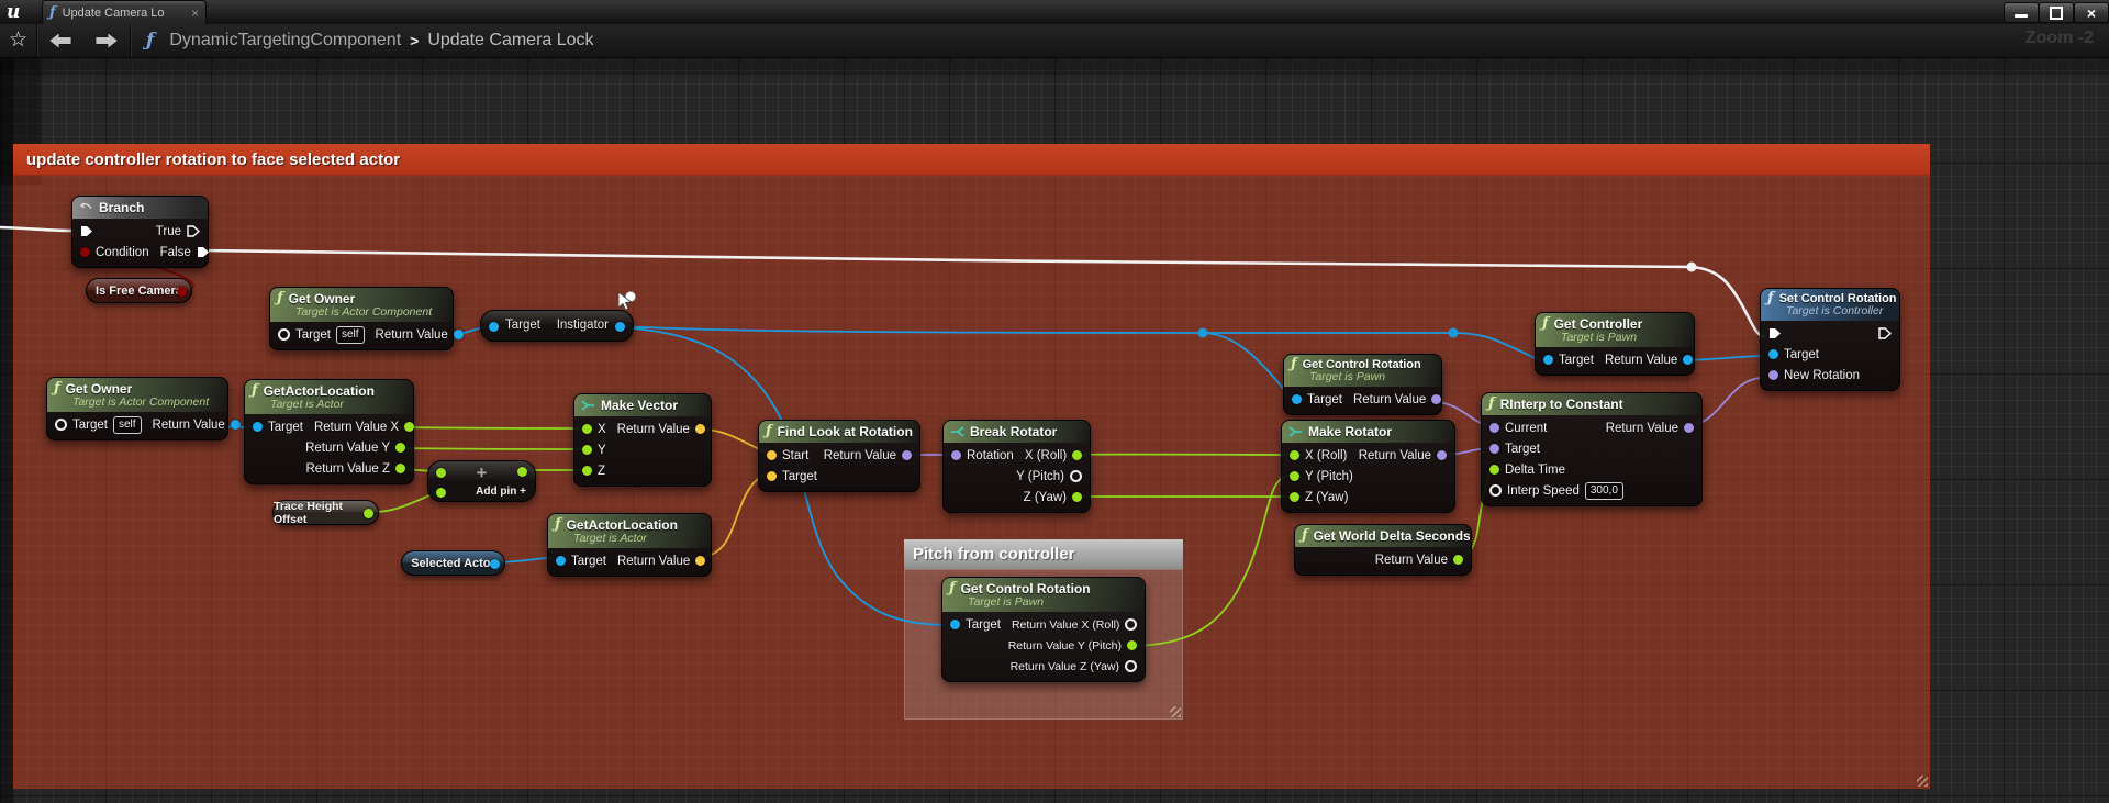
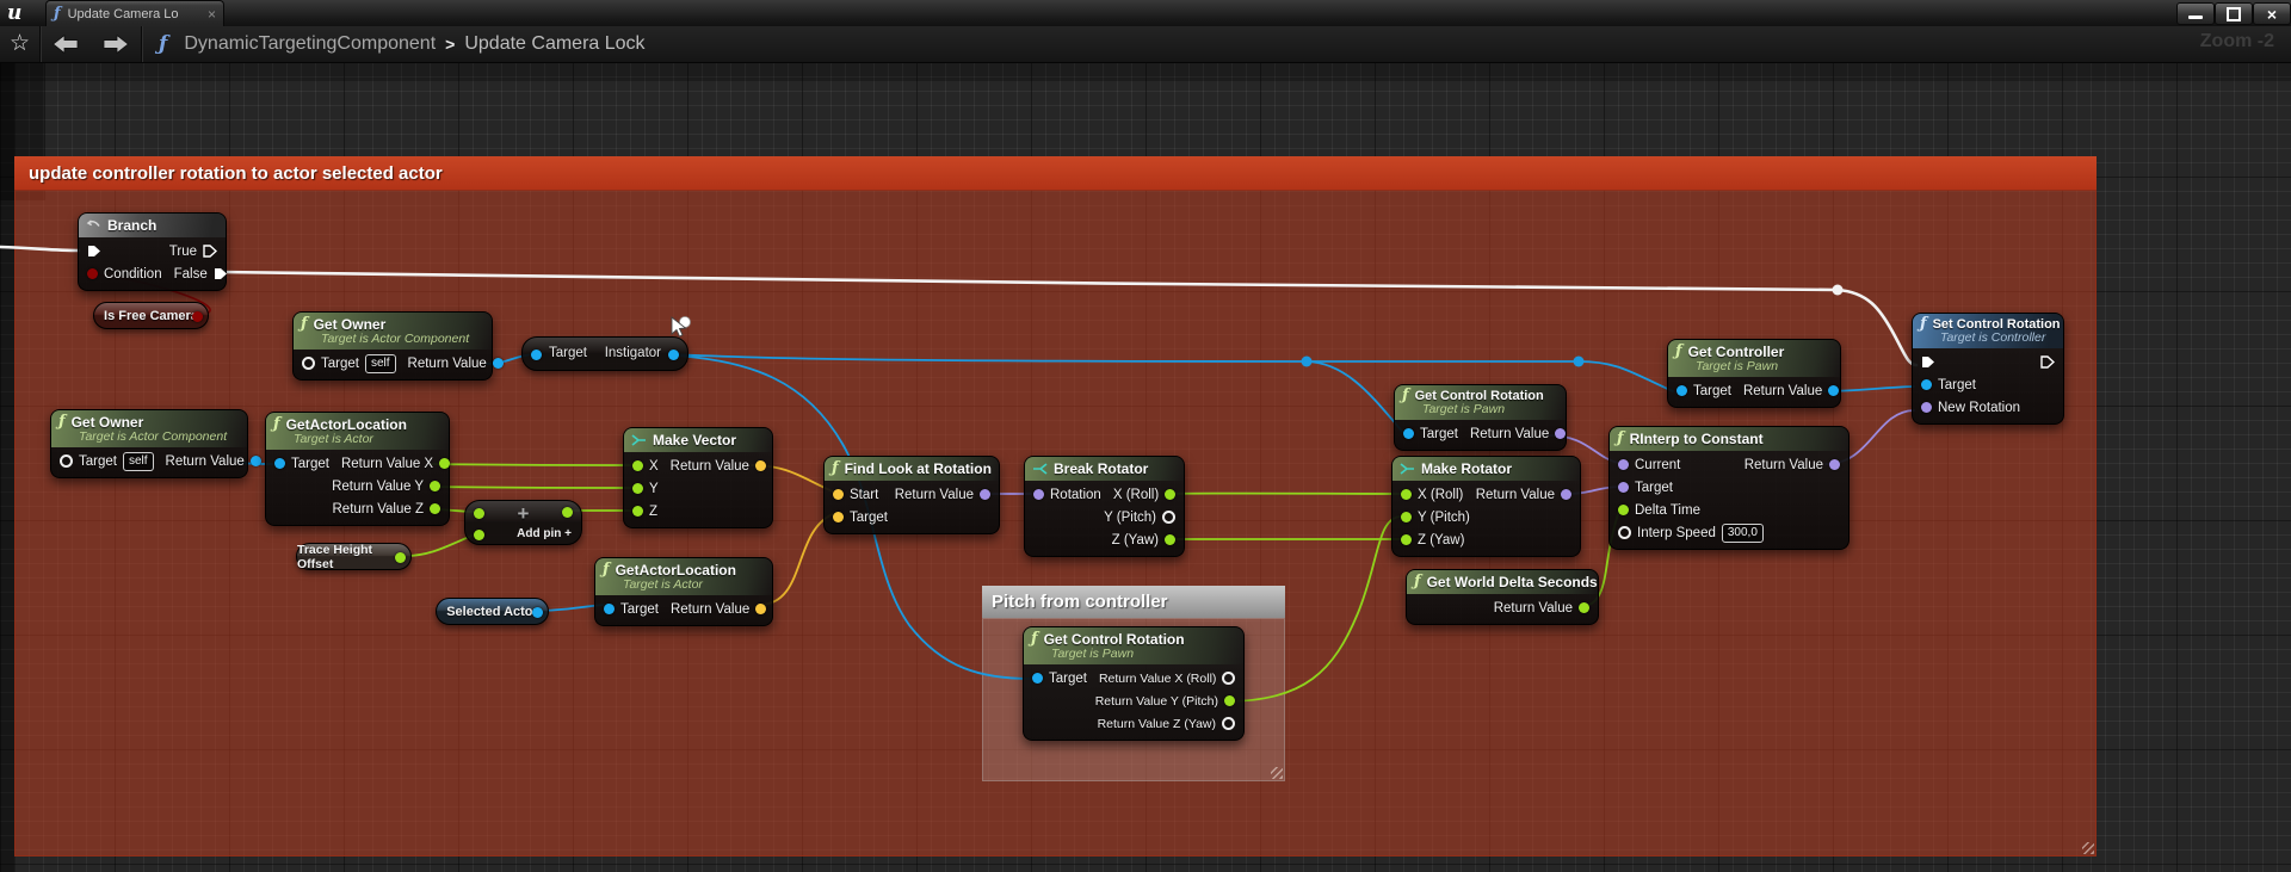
  u
  ƒ
  Update Camera Lo
  ×
  ×
  ☆
  ƒ
  DynamicTargetingComponent
  >
  Update Camera Lock
  Zoom -2
- update controller rotation to face selected actor
+ update controller rotation to actor selected actor
  Pitch from controller
  Branch
  True
  Condition
  False
  Is Free Camer
  ƒ
  Get Owner
  Target is Actor Component
  Target
  self
  Return Value
  Target
  Instigator
  ƒ
  Get Owner
  Target is Actor Component
  Target
  self
  Return Value
  ƒ
  GetActorLocation
  Target is Actor
  Target
  Return Value X
  Return Value Y
  Return Value Z
  Trace Height Offset
  +
  Add pin +
  Make Vector
  X
  Return Value
  Y
  Z
  ƒ
  GetActorLocation
  Target is Actor
  Target
  Return Value
  Selected Acto
  ƒ
  Find Look at Rotation
  Start
  Return Value
  Target
  Break Rotator
  Rotation
  X (Roll)
  Y (Pitch)
  Z (Yaw)
  ƒ
  Get Control Rotation
  Target is Pawn
  Target
  Return Value X (Roll)
  Return Value Y (Pitch)
  Return Value Z (Yaw)
  ƒ
  Get Control Rotation
  Target is Pawn
  Target
  Return Value
  Make Rotator
  X (Roll)
  Return Value
  Y (Pitch)
  Z (Yaw)
  ƒ
  Get World Delta Seconds
  Return Value
  ƒ
  RInterp to Constant
  Current
  Return Value
  Target
  Delta Time
  Interp Speed
  300,0
  ƒ
  Get Controller
  Target is Pawn
  Target
  Return Value
  ƒ
  Set Control Rotation
  Target is Controller
  Target
  New Rotation
